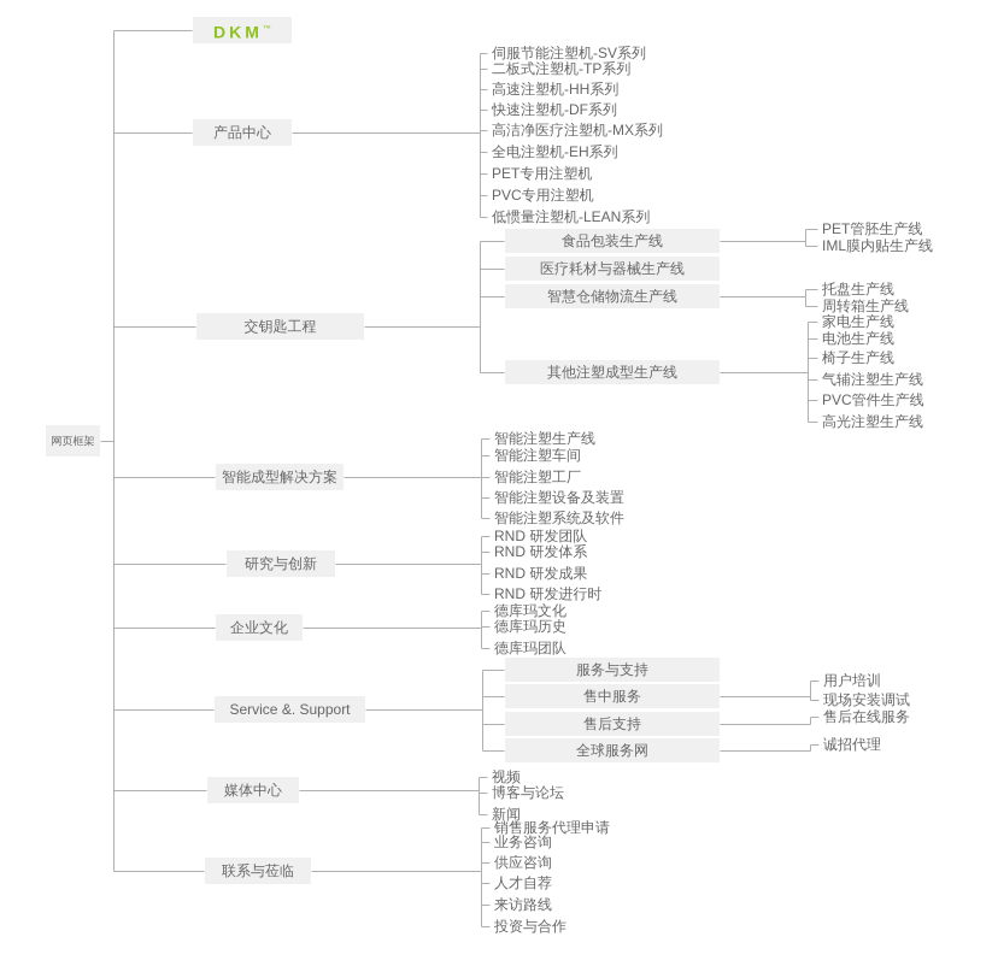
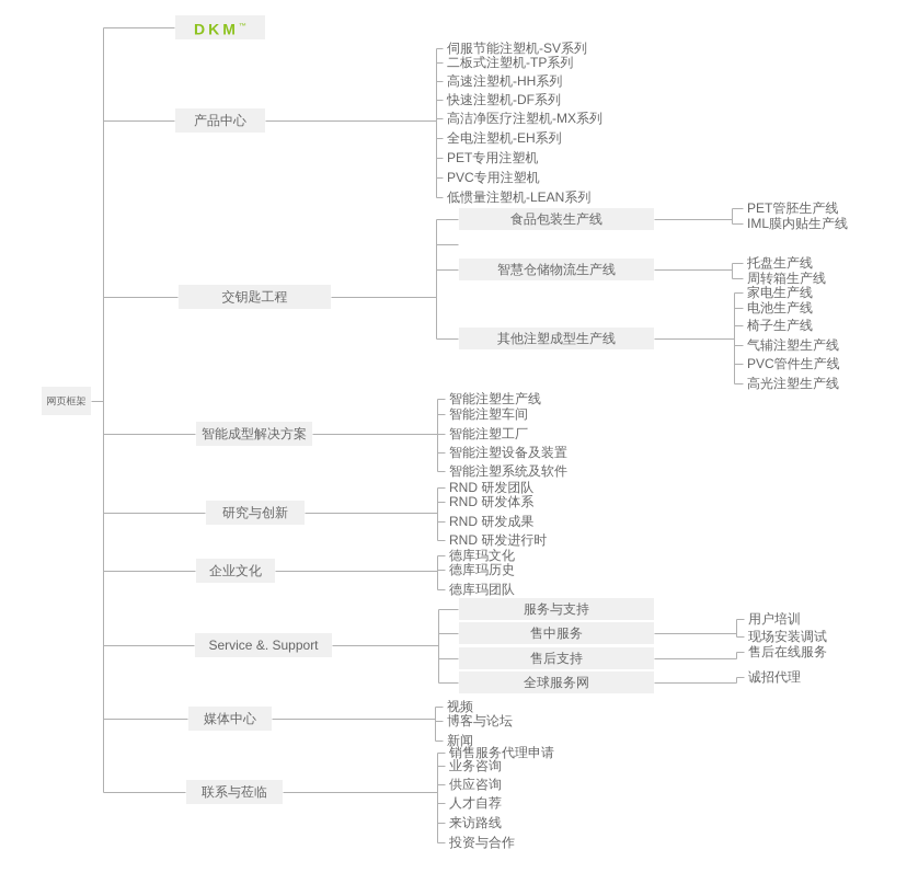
  网页框架
  DKM
  产品中心
  伺服节能注塑机-SV系列
  二板式注塑机-TP系列
  高速注塑机-HH系列
  快速注塑机-DF系列
  高洁净医疗注塑机-MX系列
  全电注塑机-EH系列
  PET专用注塑机
  PVC专用注塑机
  低惯量注塑机-LEAN系列
  交钥匙工程
  食品包装生产线
  PET管胚生产线
  IML膜内贴生产线
- 医疗耗材与器械生产线
  智慧仓储物流生产线
  托盘生产线
  周转箱生产线
  其他注塑成型生产线
  家电生产线
  电池生产线
  椅子生产线
  气辅注塑生产线
  PVC管件生产线
  高光注塑生产线
  智能成型解决方案
  智能注塑生产线
  智能注塑车间
  智能注塑工厂
  智能注塑设备及装置
  智能注塑系统及软件
  研究与创新
  RND 研发团队
  RND 研发体系
  RND 研发成果
  RND 研发进行时
  企业文化
  德库玛文化
  德库玛历史
  德库玛团队
  Service &. Support
  服务与支持
  售中服务
  用户培训
  现场安装调试
  售后支持
  售后在线服务
  全球服务网
  诚招代理
  媒体中心
  视频
  博客与论坛
  新闻
  联系与莅临
  销售服务代理申请
  业务咨询
  供应咨询
  人才自荐
  来访路线
  投资与合作
